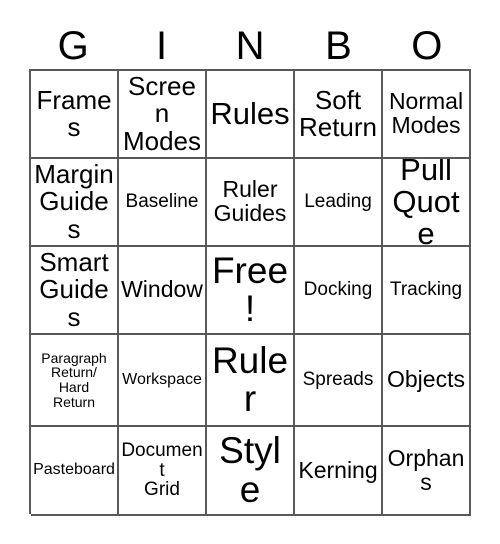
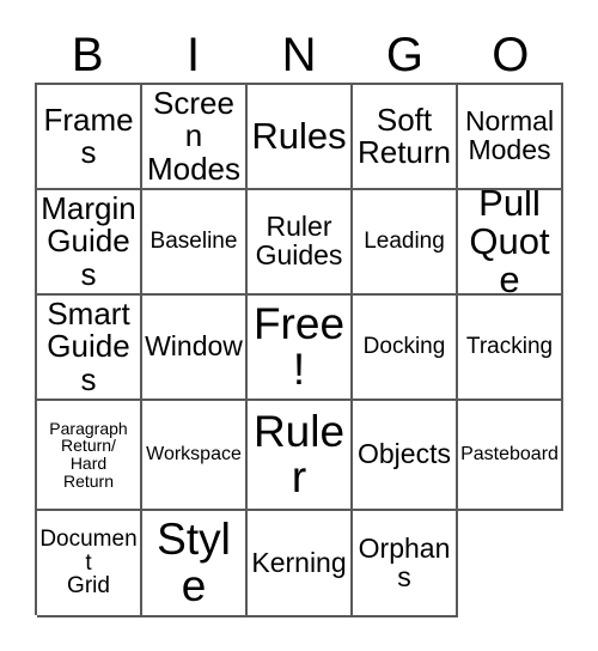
- G
+ B
  I
  N
- B
+ G
  O
  Frames
  Screen
  Modes
  Rules
  Soft
  Return
  Normal
  Modes
  Margin
  Guides
  Baseline
  Ruler
  Guides
  Leading
  Pull
  Quote
  Smart
  Guides
  Window
  Free!
  Docking
  Tracking
  Paragraph
  Return/
  Hard
  Return
  Workspace
  Ruler
- Spreads
  Objects
  Pasteboard
  Document
  Grid
  Style
  Kerning
  Orphans
